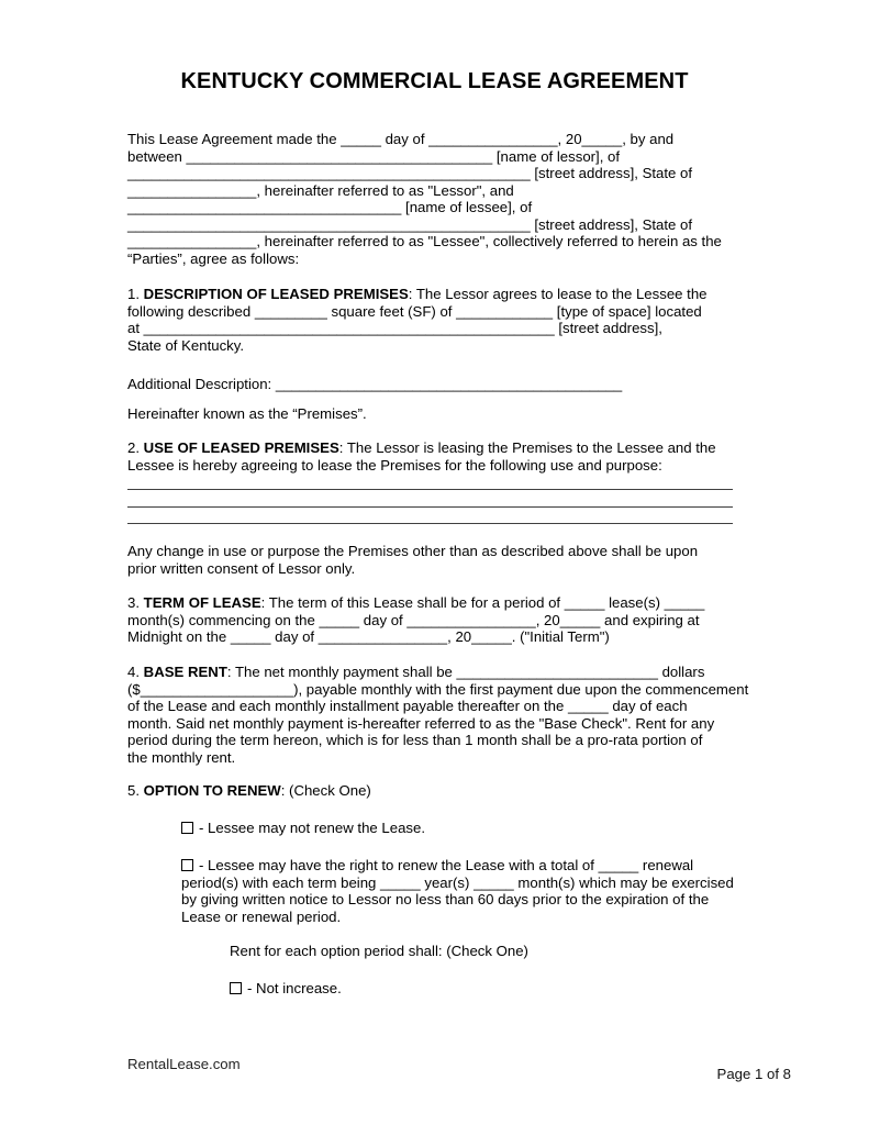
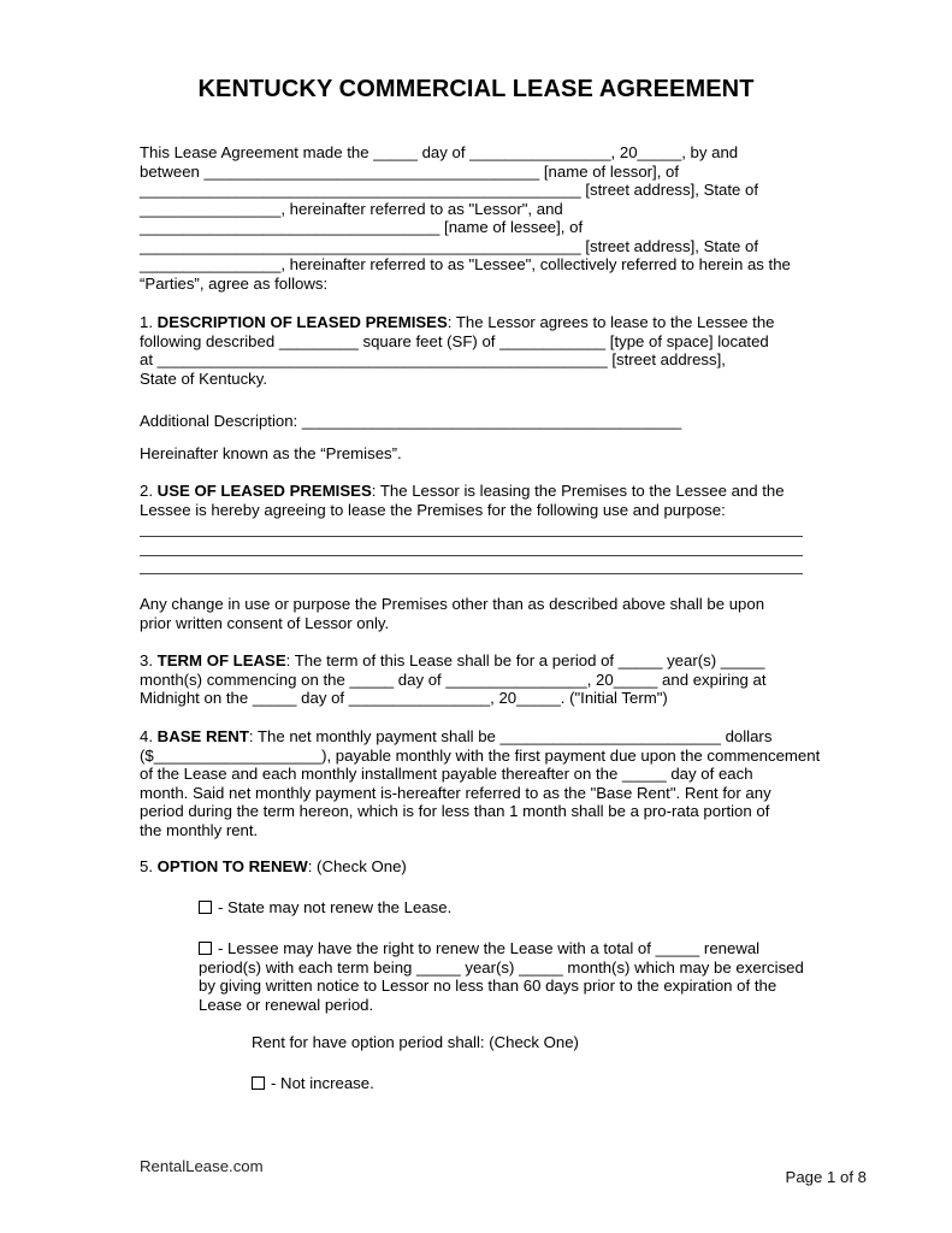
  KENTUCKY COMMERCIAL LEASE AGREEMENT
  This Lease Agreement made the _____ day of ________________, 20_____, by and
  between ______________________________________ [name of lessor], of
  __________________________________________________ [street address], State of
  ________________, hereinafter referred to as "Lessor", and
  __________________________________ [name of lessee], of
  __________________________________________________ [street address], State of
  ________________, hereinafter referred to as "Lessee", collectively referred to herein as the
  “Parties”, agree as follows:
  1. DESCRIPTION OF LEASED PREMISES: The Lessor agrees to lease to the Lessee the
  following described _________ square feet (SF) of ____________ [type of space] located
  at ___________________________________________________ [street address],
  State of Kentucky.
  Additional Description: ___________________________________________
  Hereinafter known as the “Premises”.
  2. USE OF LEASED PREMISES: The Lessor is leasing the Premises to the Lessee and the
  Lessee is hereby agreeing to lease the Premises for the following use and purpose:
  Any change in use or purpose the Premises other than as described above shall be upon
  prior written consent of Lessor only.
- 3. TERM OF LEASE: The term of this Lease shall be for a period of _____ lease(s) _____
+ 3. TERM OF LEASE: The term of this Lease shall be for a period of _____ year(s) _____
  month(s) commencing on the _____ day of ________________, 20_____ and expiring at
  Midnight on the _____ day of ________________, 20_____. ("Initial Term")
  4. BASE RENT: The net monthly payment shall be _________________________ dollars
  ($___________________), payable monthly with the first payment due upon the commencement
  of the Lease and each monthly installment payable thereafter on the _____ day of each
- month. Said net monthly payment is-hereafter referred to as the "Base Check". Rent for any
+ month. Said net monthly payment is-hereafter referred to as the "Base Rent". Rent for any
  period during the term hereon, which is for less than 1 month shall be a pro-rata portion of
  the monthly rent.
  5. OPTION TO RENEW: (Check One)
- - Lessee may not renew the Lease.
+ - State may not renew the Lease.
  - Lessee may have the right to renew the Lease with a total of _____ renewal
  period(s) with each term being _____ year(s) _____ month(s) which may be exercised
  by giving written notice to Lessor no less than 60 days prior to the expiration of the
  Lease or renewal period.
- Rent for each option period shall: (Check One)
+ Rent for have option period shall: (Check One)
  - Not increase.
  RentalLease.com
  Page 1 of 8
